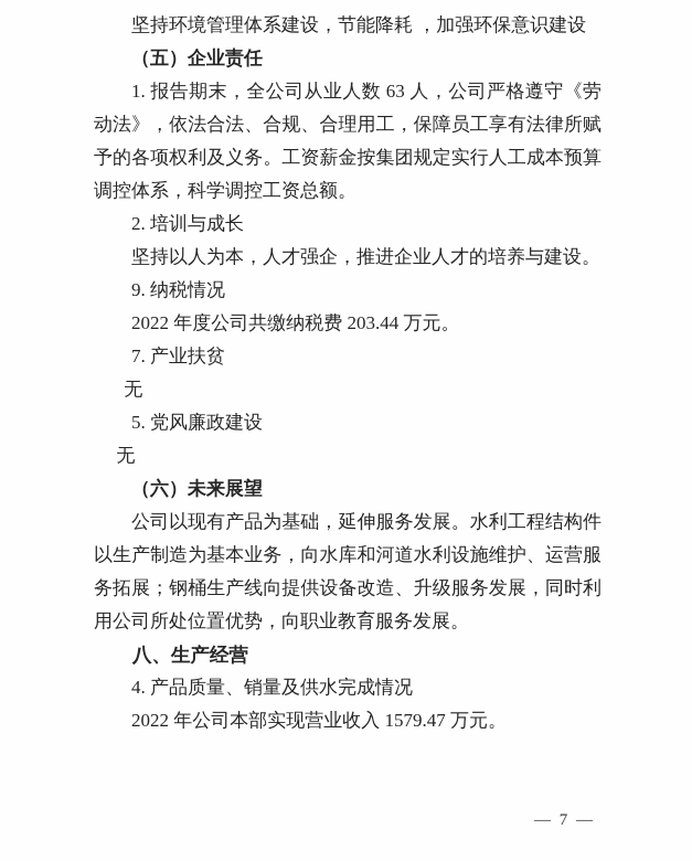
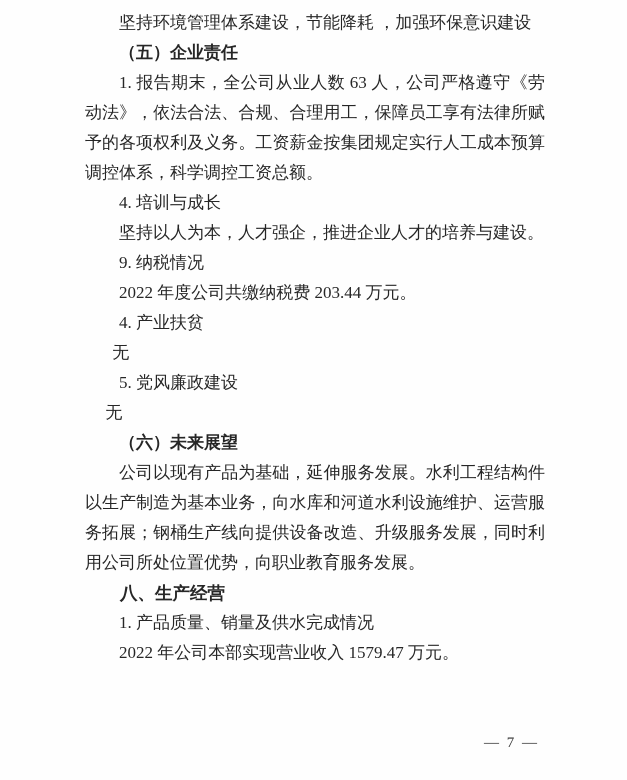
  坚持环境管理体系建设，节能降耗 ，加强环保意识建设
  （五）企业责任
  1. 报告期末，全公司从业人数 63 人，公司严格遵守《劳动法》，依法合法、合规、合理用工，保障员工享有法律所赋予的各项权利及义务。工资薪金按集团规定实行人工成本预算调控体系，科学调控工资总额。
- 2. 培训与成长
+ 4. 培训与成长
  坚持以人为本，人才强企，推进企业人才的培养与建设。
  9. 纳税情况
  2022 年度公司共缴纳税费 203.44 万元。
- 7. 产业扶贫
+ 4. 产业扶贫
  无
  5. 党风廉政建设
  无
  （六）未来展望
  公司以现有产品为基础，延伸服务发展。水利工程结构件以生产制造为基本业务，向水库和河道水利设施维护、运营服务拓展；钢桶生产线向提供设备改造、升级服务发展，同时利用公司所处位置优势，向职业教育服务发展。
  八、生产经营
- 4. 产品质量、销量及供水完成情况
+ 1. 产品质量、销量及供水完成情况
  2022 年公司本部实现营业收入 1579.47 万元。
  — 7 —
